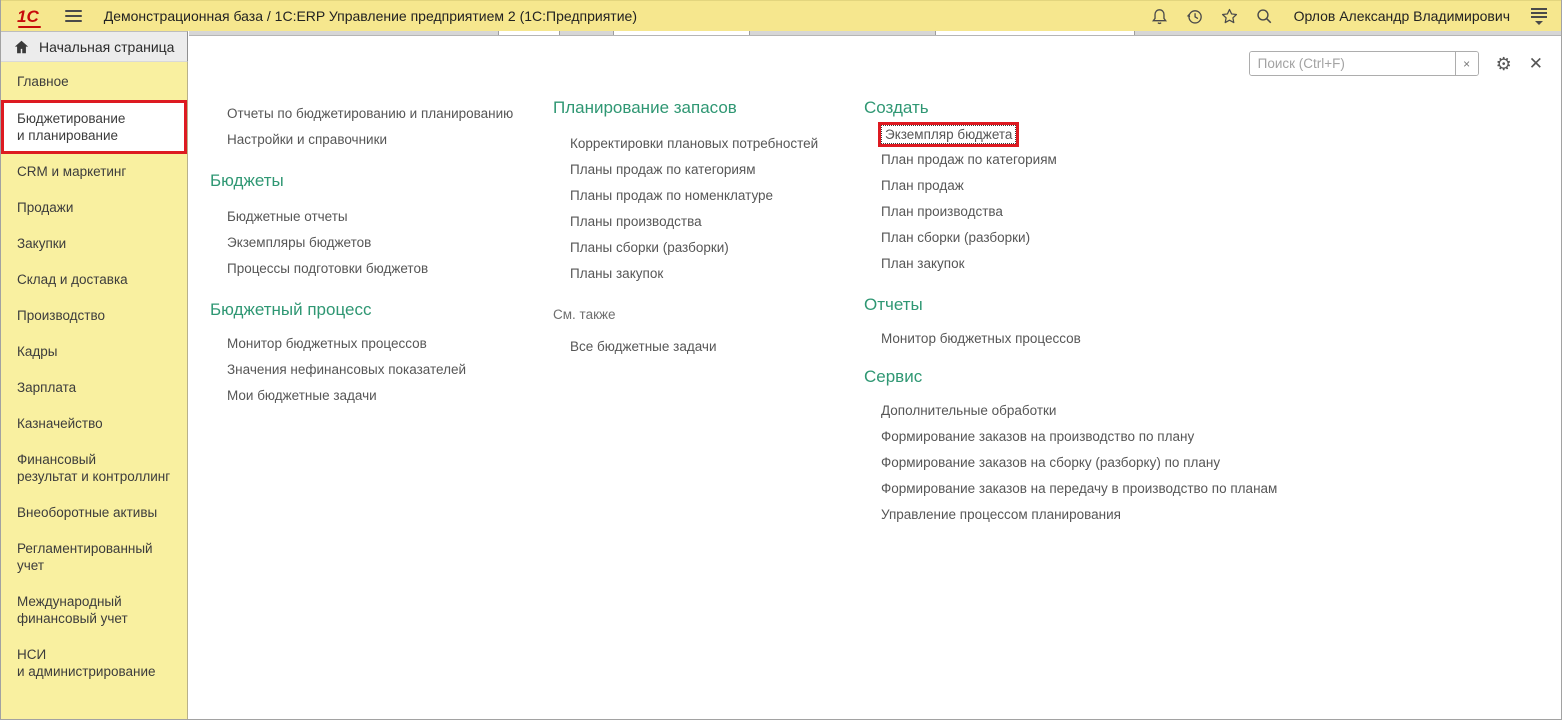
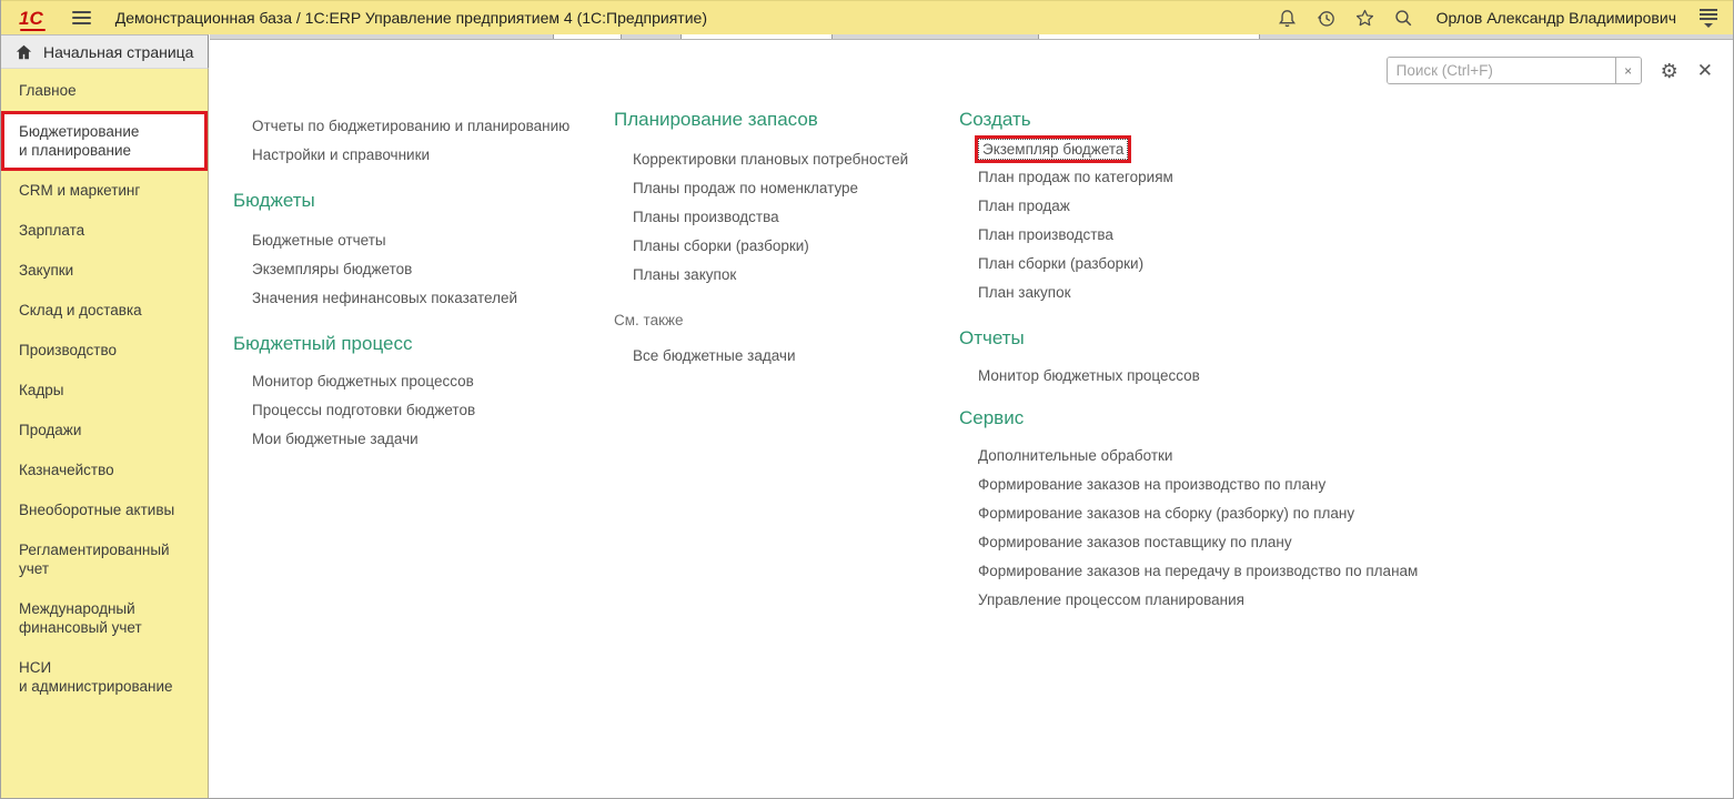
  1С
- Демонстрационная база / 1С:ERP Управление предприятием 2 (1С:Предприятие)
+ Демонстрационная база / 1С:ERP Управление предприятием 4 (1С:Предприятие)
  Орлов Александр Владимирович
  Начальная страница
  Главное
  Бюджетирование
  и планирование
  CRM и маркетинг
- Продажи
+ Зарплата
  Закупки
  Склад и доставка
  Производство
  Кадры
- Зарплата
+ Продажи
  Казначейство
- Финансовый
- результат и контроллинг
  Внеоборотные активы
  Регламентированный
  учет
  Международный
  финансовый учет
  НСИ
  и администрирование
  Поиск (Ctrl+F)
  ×
  ⚙
  ✕
  Отчеты по бюджетированию и планированию
  Настройки и справочники
  Бюджеты
  Бюджетные отчеты
  Экземпляры бюджетов
- Процессы подготовки бюджетов
+ Значения нефинансовых показателей
  Бюджетный процесс
  Монитор бюджетных процессов
- Значения нефинансовых показателей
+ Процессы подготовки бюджетов
  Мои бюджетные задачи
  Планирование запасов
  Корректировки плановых потребностей
- Планы продаж по категориям
  Планы продаж по номенклатуре
  Планы производства
  Планы сборки (разборки)
  Планы закупок
  См. также
  Все бюджетные задачи
  Создать
  Экземпляр бюджета
  План продаж по категориям
  План продаж
  План производства
  План сборки (разборки)
  План закупок
  Отчеты
  Монитор бюджетных процессов
  Сервис
  Дополнительные обработки
  Формирование заказов на производство по плану
  Формирование заказов на сборку (разборку) по плану
+ Формирование заказов поставщику по плану
  Формирование заказов на передачу в производство по планам
  Управление процессом планирования
